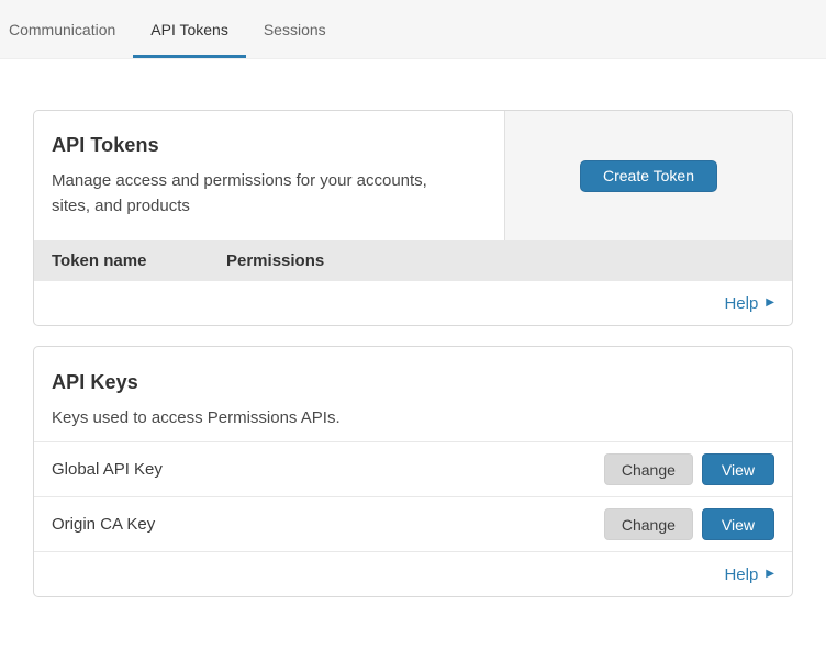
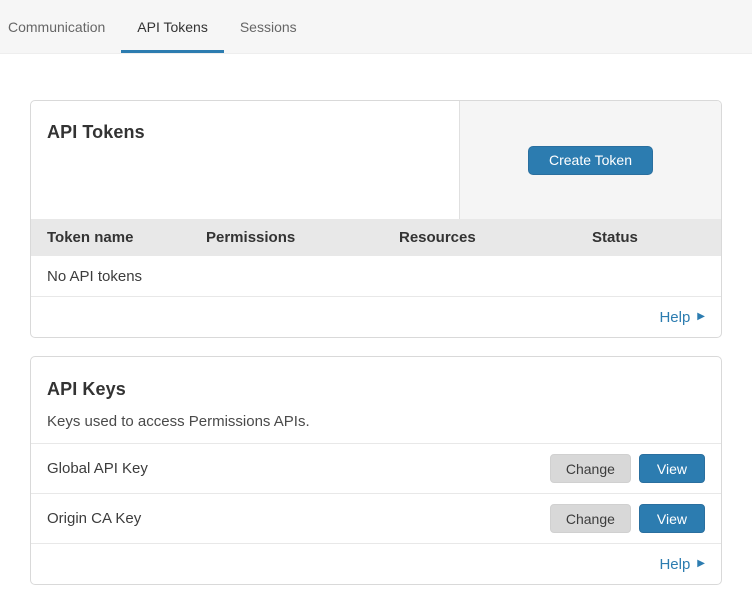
  Communication
  API Tokens
  Sessions
  API Tokens
- Manage access and permissions for your accounts, sites, and products
  Create Token
  Token name
  Permissions
+ Resources
+ Status
+ No API tokens
  Help
  ▶
  API Keys
  Keys used to access Permissions APIs.
  Global API Key
  Change
  View
  Origin CA Key
  Change
  View
  Help
  ▶
